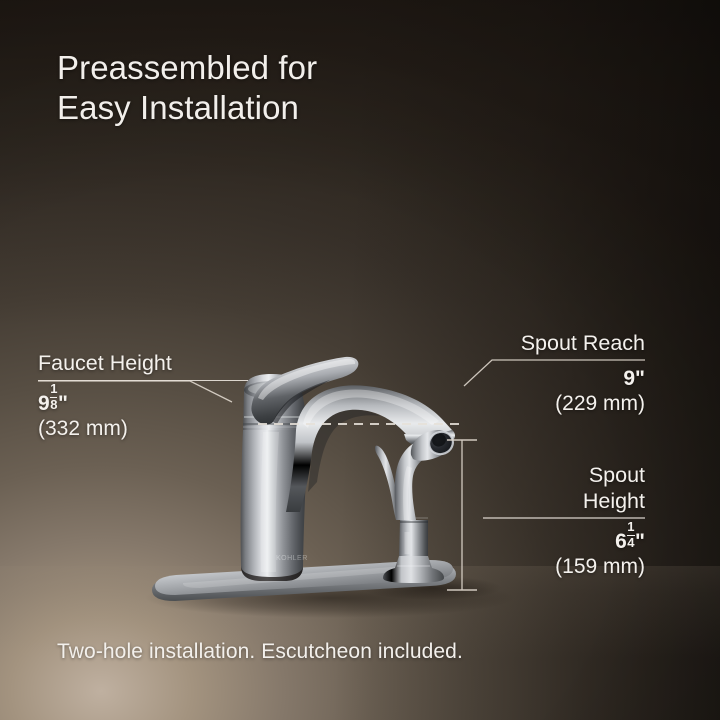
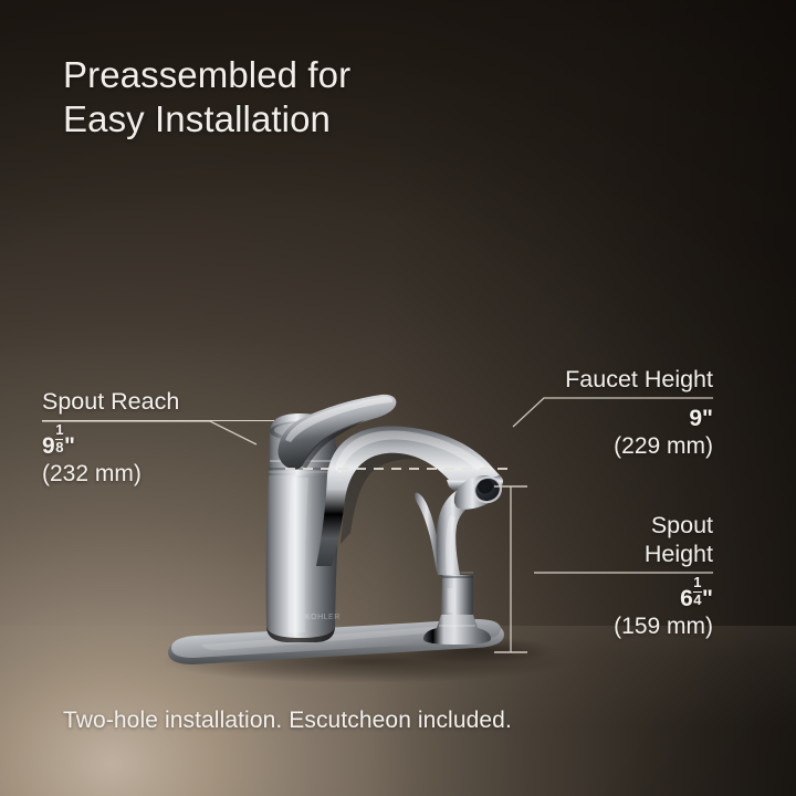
  Preassembled for
  Easy Installation
- Faucet Height
+ Spout Reach
  9
  1
  8
  "
- (332 mm)
+ (232 mm)
- Spout Reach
+ Faucet Height
  9"
  (229 mm)
  Spout
  Height
  6
  1
  4
  "
  (159 mm)
  Two-hole installation. Escutcheon included.
